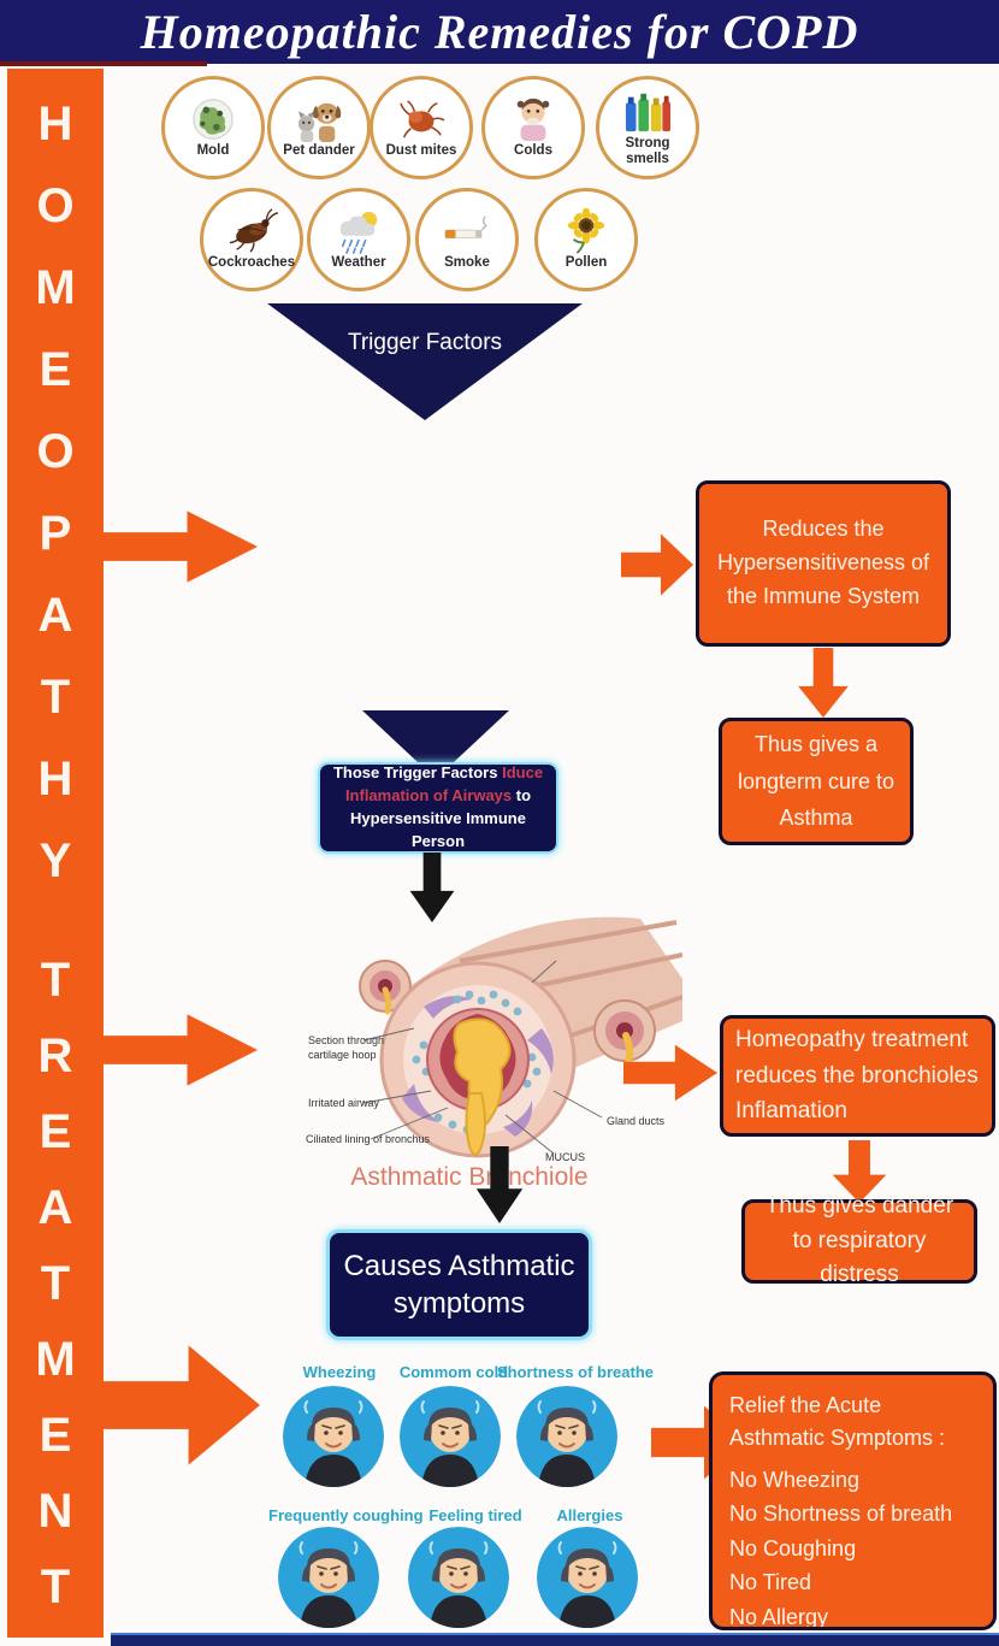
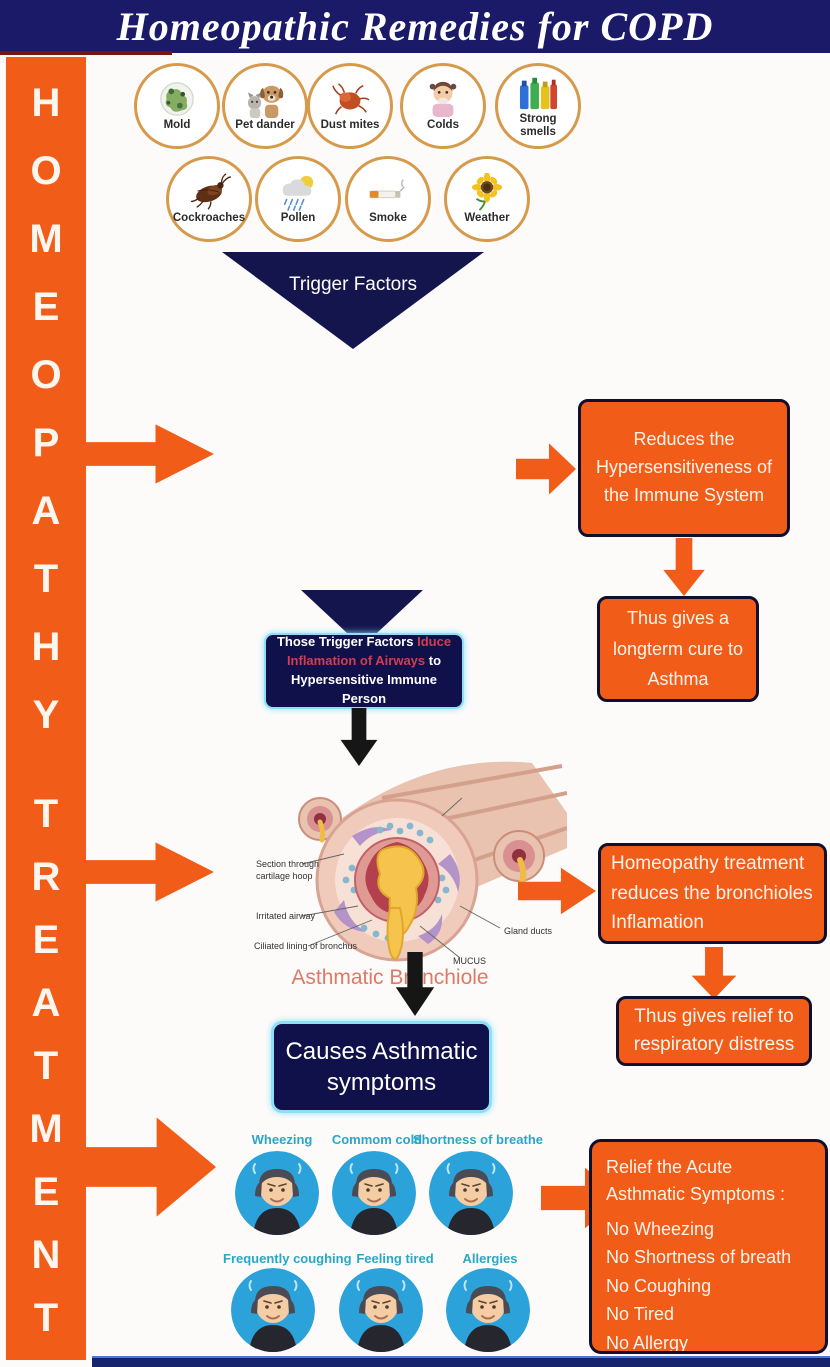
  Homeopathic Remedies for COPD
  H
  O
  M
  E
  O
  P
  A
  T
  H
  Y
  T
  R
  E
  A
  T
  M
  E
  N
  T
  Mold
  Pet dander
  Dust mites
  Colds
  Strong smells
  Cockroaches
- Weather
+ Pollen
  Smoke
- Pollen
+ Weather
  Trigger Factors
  Reduces the Hypersensitiveness of the Immune System
  Thus gives a longterm cure to Asthma
  Those Trigger Factors Iduce Inflamation of Airways to Hypersensitive Immune Person
  Section through
  cartilage hoop
  Irritated airway
  Ciliated lining of bronchus
  Gland ducts
  MUCUS
  Asthmatic Brnchiole
  Homeopathy treatment reduces the bronchioles Inflamation
- Thus gives dander to respiratory distress
+ Thus gives relief to respiratory distress
  Causes Asthmatic symptoms
  Wheezing
  Commom cold
  Shortness of breathe
  Frequently coughing
  Feeling tired
  Allergies
  Relief the Acute Asthmatic Symptoms :
  No Wheezing
  No Shortness of breath
  No Coughing
  No Tired
  No Allergy
